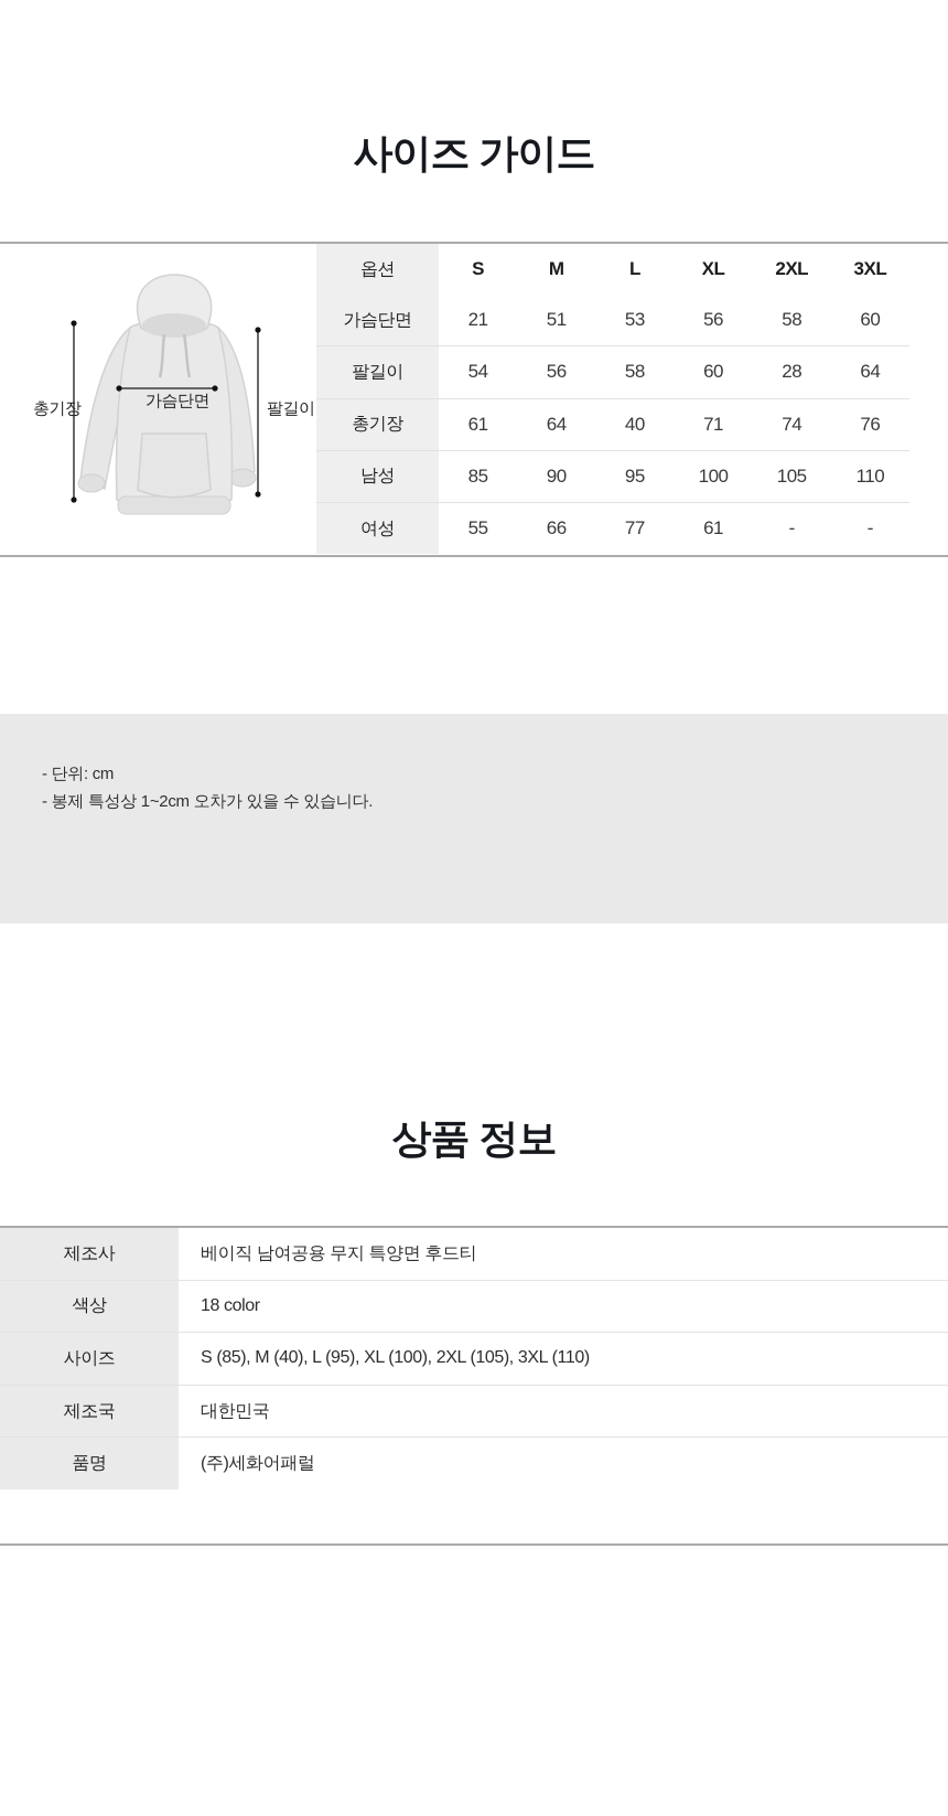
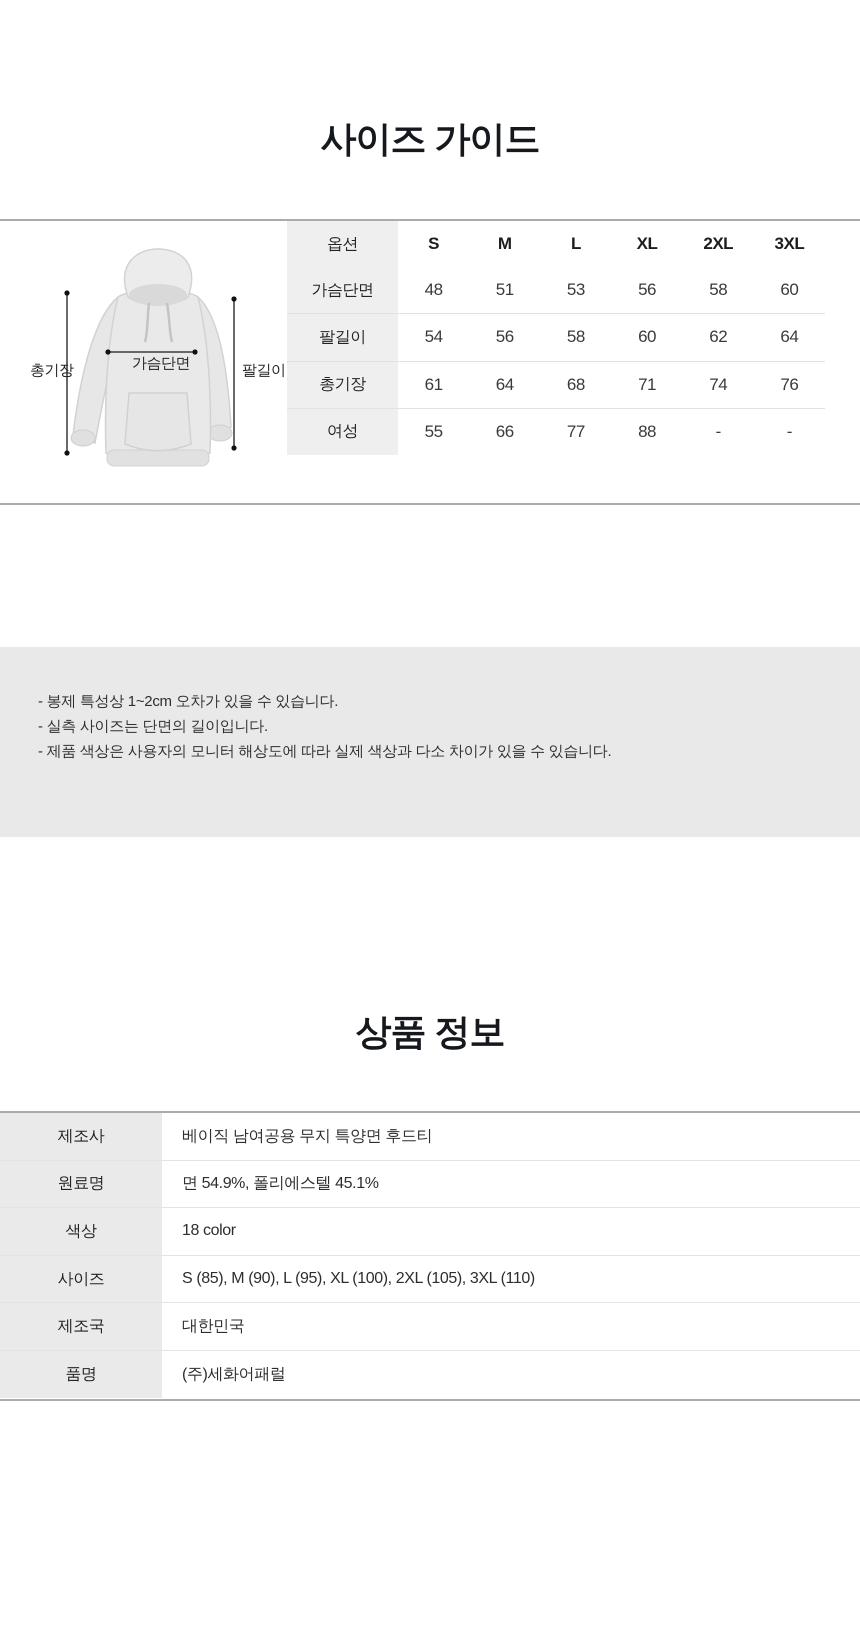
  사이즈 가이드
  총기장
  팔길이
  가슴단면
  옵션	S	M	L	XL	2XL	3XL
- 가슴단면	21	51	53	56	58	60
+ 가슴단면	48	51	53	56	58	60
- 팔길이	54	56	58	60	28	64
+ 팔길이	54	56	58	60	62	64
- 총기장	61	64	40	71	74	76
+ 총기장	61	64	68	71	74	76
- 남성	85	90	95	100	105	110
- 여성	55	66	77	61	-	-
+ 여성	55	66	77	88	-	-
- - 단위: cm
  - 봉제 특성상 1~2cm 오차가 있을 수 있습니다.
+ - 실측 사이즈는 단면의 길이입니다.
+ - 제품 색상은 사용자의 모니터 해상도에 따라 실제 색상과 다소 차이가 있을 수 있습니다.
  상품 정보
  제조사	베이직 남여공용 무지 특양면 후드티
+ 원료명	면 54.9%, 폴리에스텔 45.1%
  색상	18 color
- 사이즈	S (85), M (40), L (95), XL (100), 2XL (105), 3XL (110)
+ 사이즈	S (85), M (90), L (95), XL (100), 2XL (105), 3XL (110)
  제조국	대한민국
  품명	(주)세화어패럴
